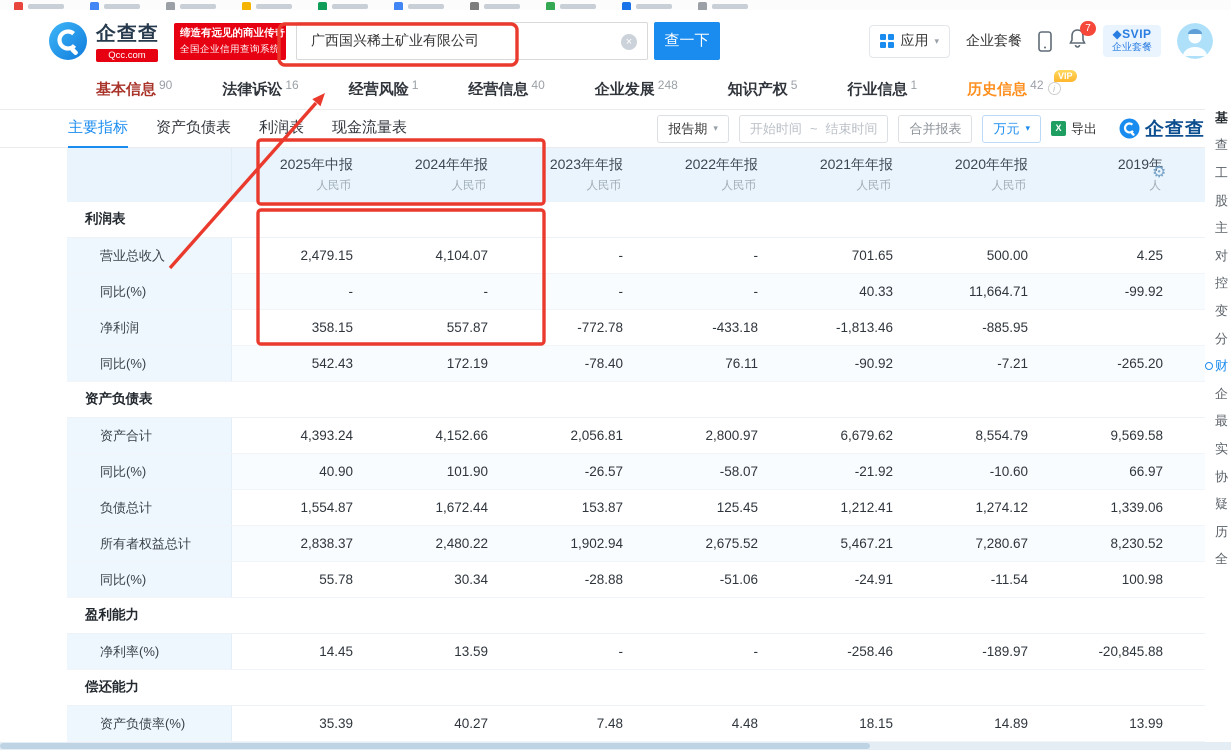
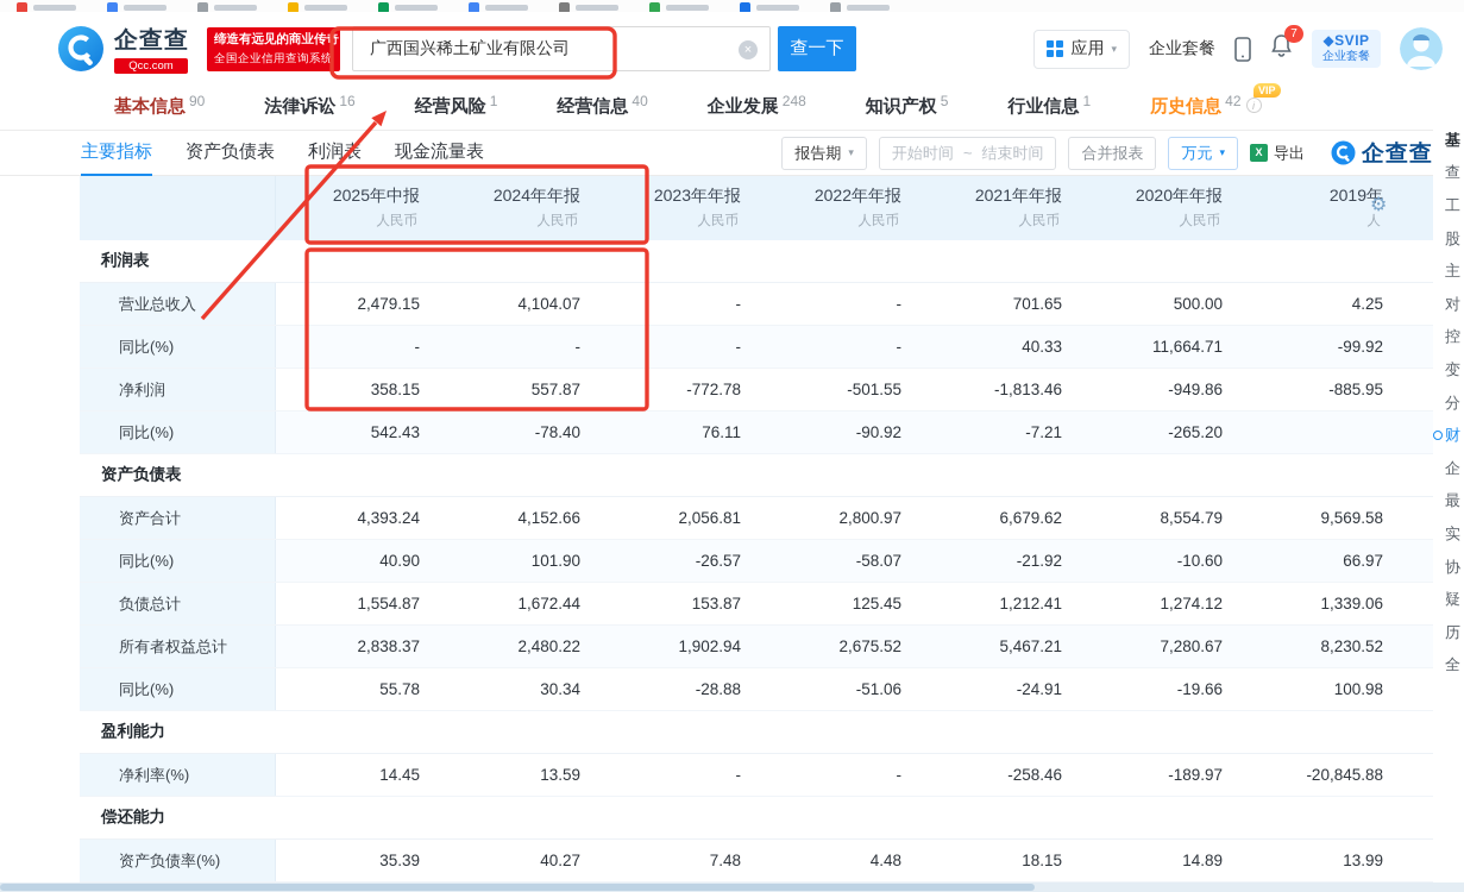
  企查查
  Qcc.com
  缔造有远见的商业传
  全国企业信用查询系统
  广西国兴稀土矿业有限公司
  ×
  查一下
  应用
  ▾
  企业套餐
  7
  ◆SVIP
  企业套餐
  基本信息 90
  法律诉讼 16
  经营风险 1
  经营信息 40
  企业发展 248
  知识产权 5
  行业信息 1
  历史信息 42
  VIP
  i
  主要指标
  资产负债表
  现金流量表
  报告期
  ▾
  开始时间
  ~
  结束时间
  合并报表
  万元
  ▾
  导出
  企查查
  2025年中报
  人民币
  2024年年报
  人民币
  2023年年报
  人民币
  2022年年报
  人民币
  2021年年报
  人民币
  2020年年报
  人民币
  2019年
  人
  利润表
  营业总收入
  2,479.15
  4,104.07
  -
  -
  701.65
  500.00
  4.25
  同比(%)
  -
  -
  -
  -
  40.33
  11,664.71
  -99.92
  净利润
  358.15
  557.87
  -772.78
- -433.18
+ -501.55
  -1,813.46
+ -949.86
  -885.95
  同比(%)
  542.43
- 172.19
  -78.40
  76.11
  -90.92
  -7.21
  -265.20
  资产负债表
  资产合计
  4,393.24
  4,152.66
  2,056.81
  2,800.97
  6,679.62
  8,554.79
  9,569.58
  同比(%)
  40.90
  101.90
  -26.57
  -58.07
  -21.92
  -10.60
  66.97
  负债总计
  1,554.87
  1,672.44
  153.87
  125.45
  1,212.41
  1,274.12
  1,339.06
  所有者权益总计
  2,838.37
  2,480.22
  1,902.94
  2,675.52
  5,467.21
  7,280.67
  8,230.52
  同比(%)
  55.78
  30.34
  -28.88
  -51.06
  -24.91
- -11.54
+ -19.66
  100.98
  盈利能力
  净利率(%)
  14.45
  13.59
  -
  -
  -258.46
  -189.97
  -20,845.88
  偿还能力
  资产负债率(%)
  35.39
  40.27
  7.48
  4.48
  18.15
  14.89
  13.99
  ⚙
  基
  查
  工
  股
  主
  对
  控
  变
  分
  财
  企
  最
  实
  协
  疑
  历
  全
